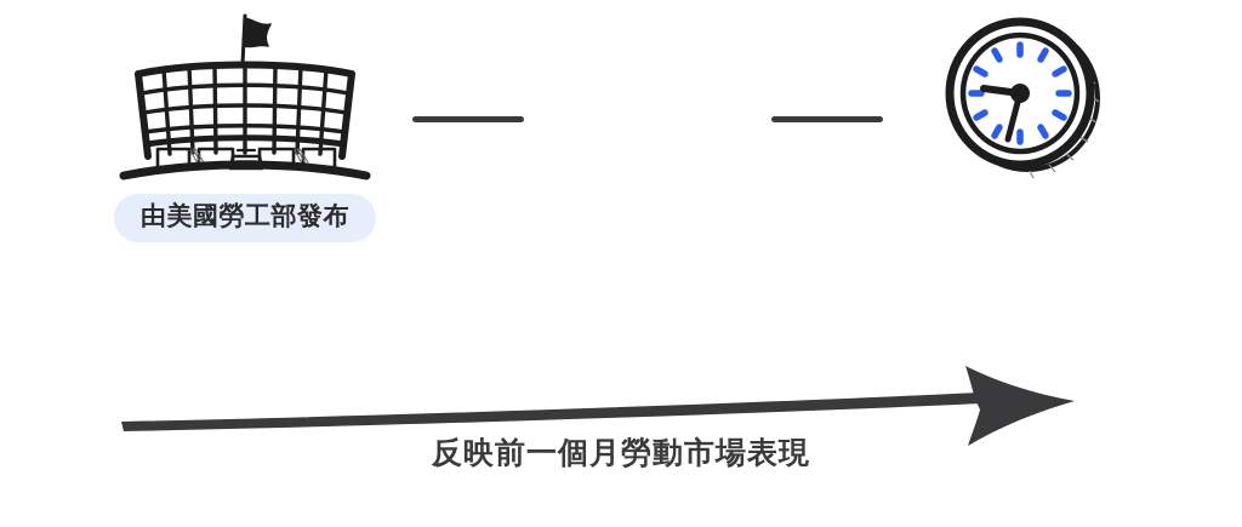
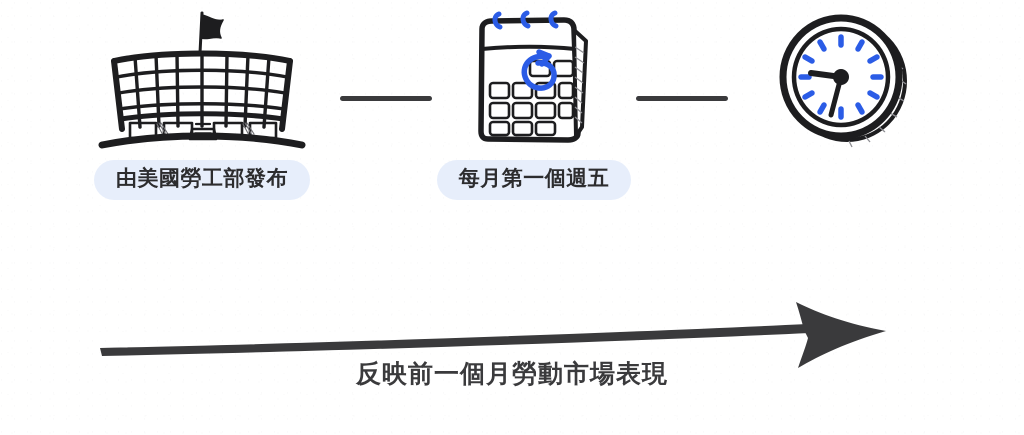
  由美國勞工部發布
+ 每月第一個週五
  反映前一個月勞動市場表現
